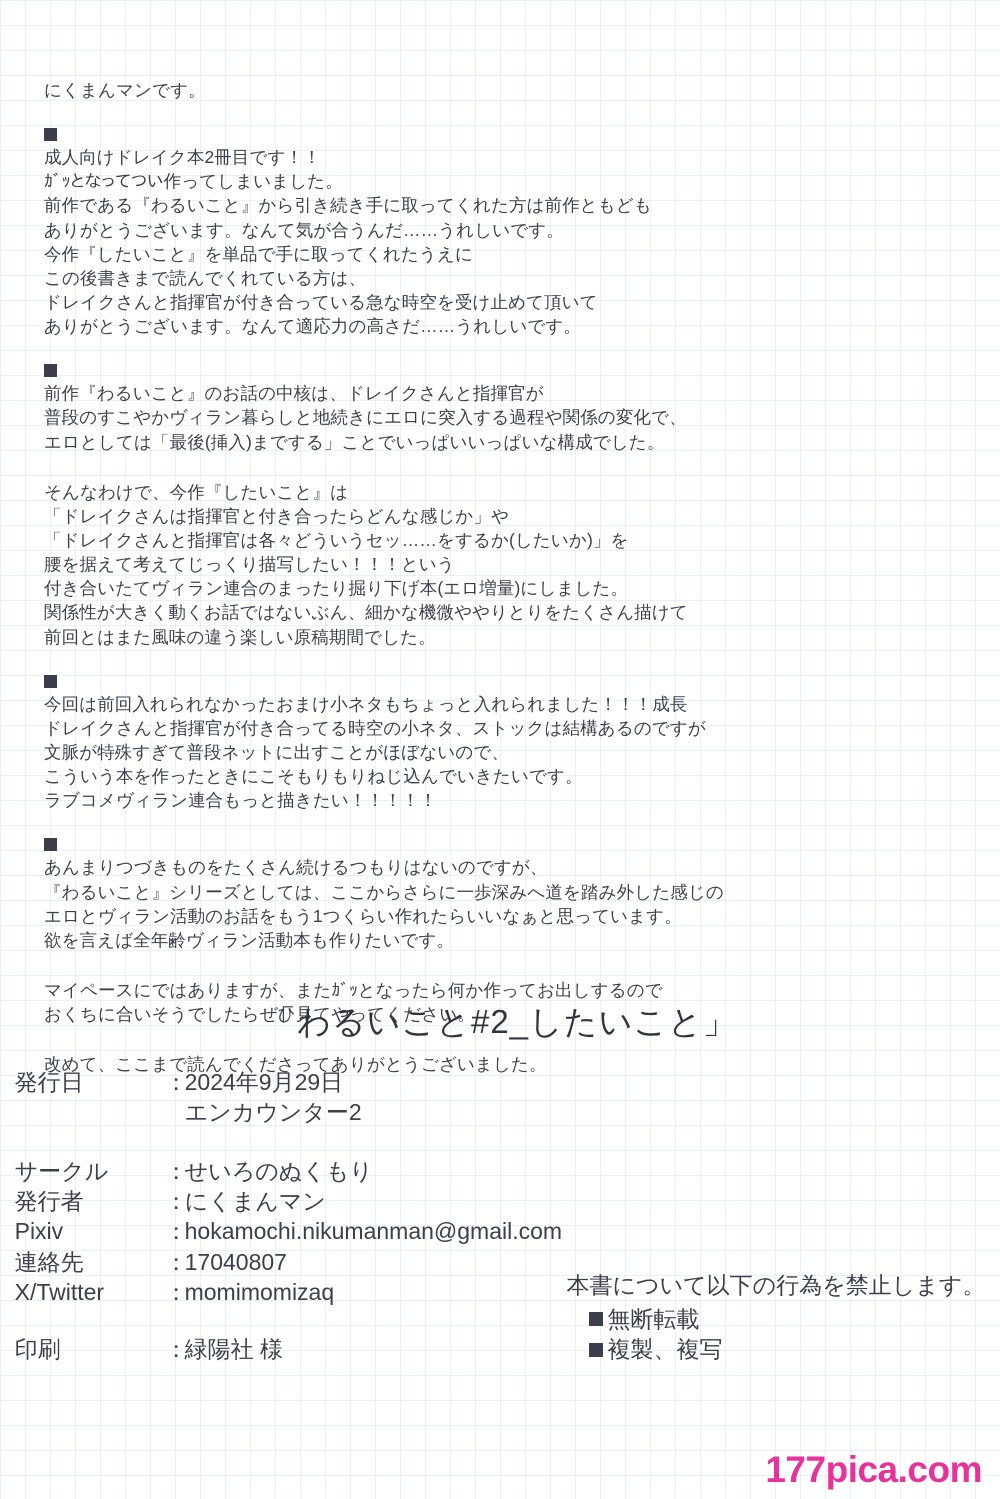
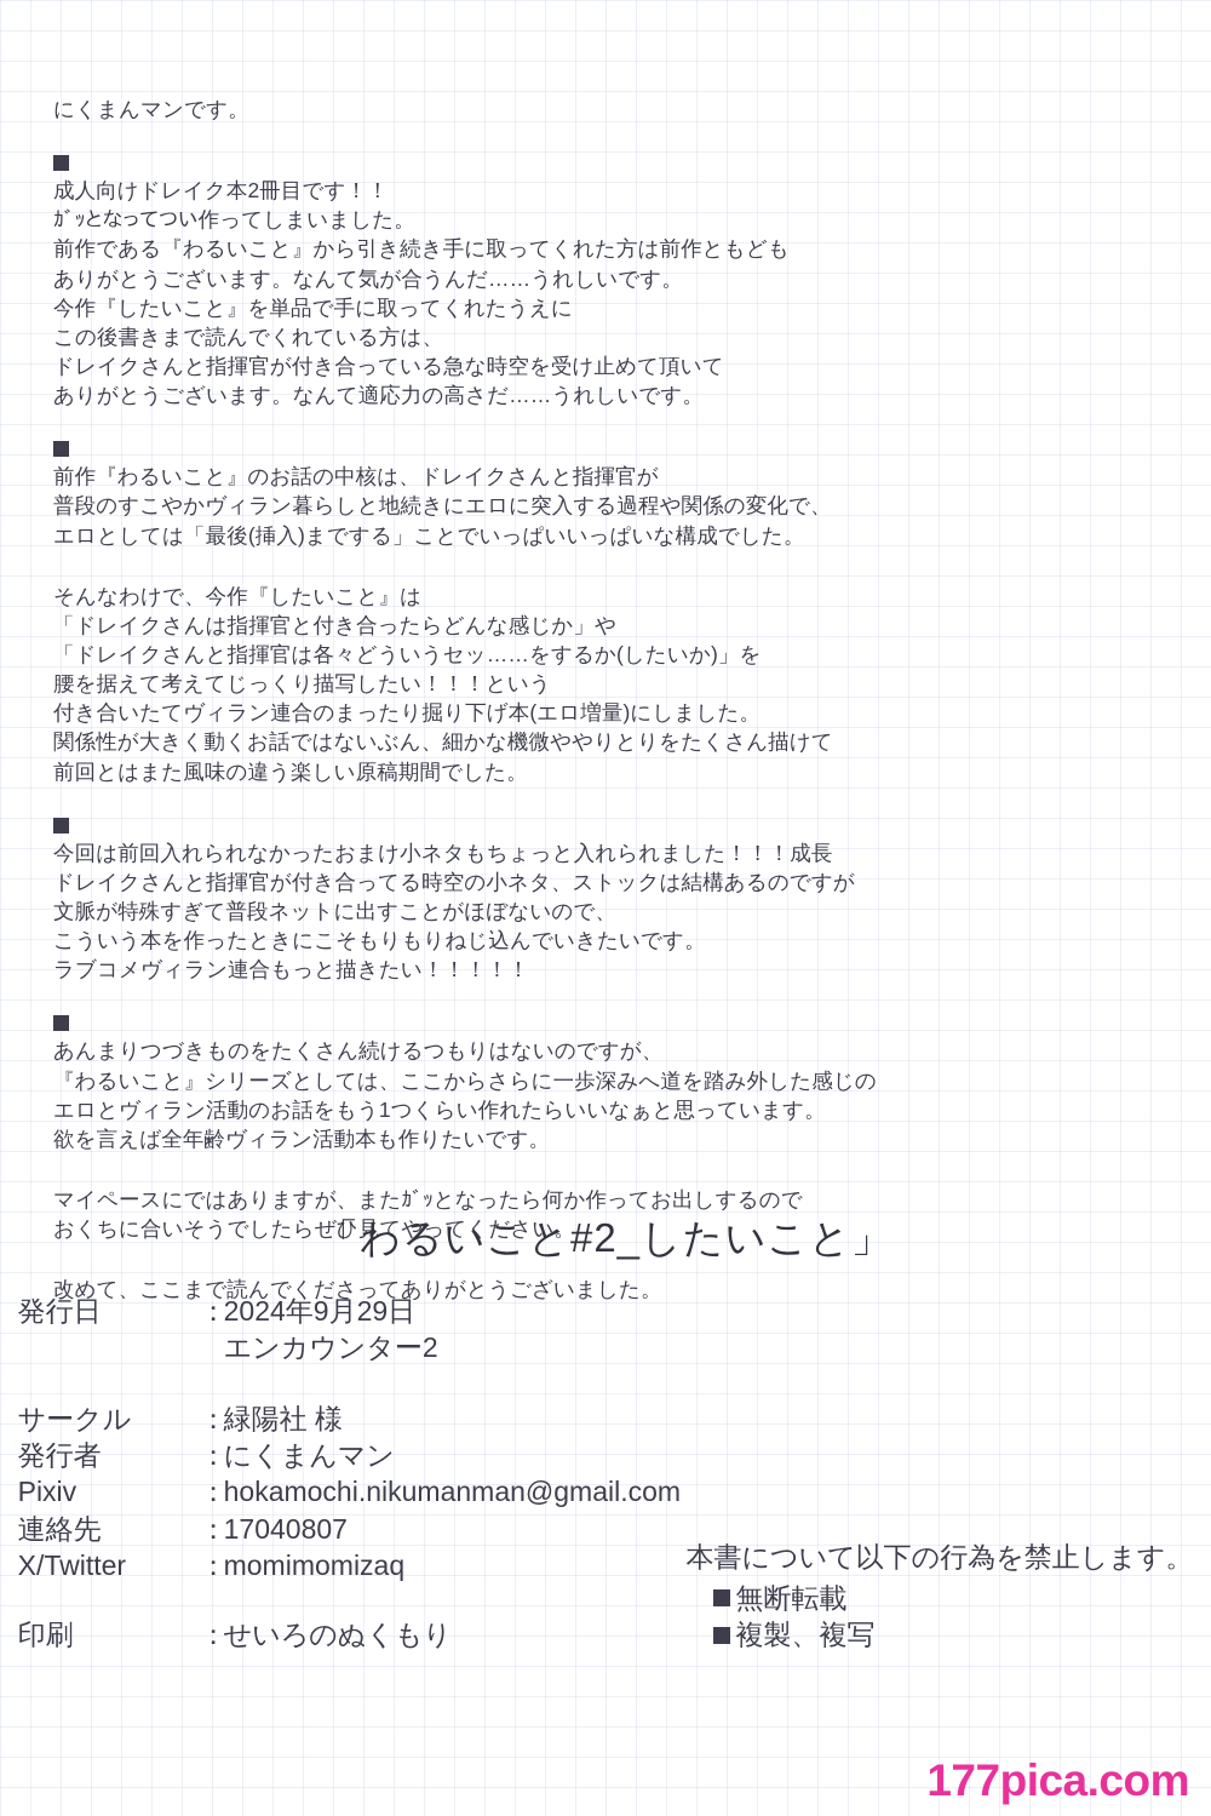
  にくまんマンです。
  成人向けドレイク本2冊目です！！
  ｶﾞｯとなってつい作ってしまいました。
  前作である『わるいこと』から引き続き手に取ってくれた方は前作ともども
  ありがとうございます。なんて気が合うんだ……うれしいです。
  今作『したいこと』を単品で手に取ってくれたうえに
  この後書きまで読んでくれている方は、
  ドレイクさんと指揮官が付き合っている急な時空を受け止めて頂いて
  ありがとうございます。なんて適応力の高さだ……うれしいです。
  前作『わるいこと』のお話の中核は、ドレイクさんと指揮官が
  普段のすこやかヴィラン暮らしと地続きにエロに突入する過程や関係の変化で、
  エロとしては「最後(挿入)までする」ことでいっぱいいっぱいな構成でした。
  そんなわけで、今作『したいこと』は
  「ドレイクさんは指揮官と付き合ったらどんな感じか」や
  「ドレイクさんと指揮官は各々どういうセッ……をするか(したいか)」を
  腰を据えて考えてじっくり描写したい！！！という
  付き合いたてヴィラン連合のまったり掘り下げ本(エロ増量)にしました。
  関係性が大きく動くお話ではないぶん、細かな機微ややりとりをたくさん描けて
  前回とはまた風味の違う楽しい原稿期間でした。
  今回は前回入れられなかったおまけ小ネタもちょっと入れられました！！！成長
  ドレイクさんと指揮官が付き合ってる時空の小ネタ、ストックは結構あるのですが
  文脈が特殊すぎて普段ネットに出すことがほぼないので、
  こういう本を作ったときにこそもりもりねじ込んでいきたいです。
  ラブコメヴィラン連合もっと描きたい！！！！！
  あんまりつづきものをたくさん続けるつもりはないのですが、
  『わるいこと』シリーズとしては、ここからさらに一歩深みへ道を踏み外した感じの
  エロとヴィラン活動のお話をもう1つくらい作れたらいいなぁと思っています。
  欲を言えば全年齢ヴィラン活動本も作りたいです。
  マイペースにではありますが、またｶﾞｯとなったら何か作ってお出しするので
  おくちに合いそうでしたらぜひ見てやってください。
  改めて、ここまで読んでくださってありがとうございました。
  「わるいこと#2_したいこと」
  発行日
  ：
  2024年9月29日
  エンカウンター2
  サークル
  ：
- せいろのぬくもり
+ 緑陽社 様
  発行者
  ：
  にくまんマン
  Pixiv
  ：
  hokamochi.nikumanman@gmail.com
  連絡先
  ：
  17040807
  X/Twitter
  ：
  momimomizaq
  印刷
  ：
- 緑陽社 様
+ せいろのぬくもり
  本書について以下の行為を禁止します。
  無断転載
  複製、複写
  177pica.com
